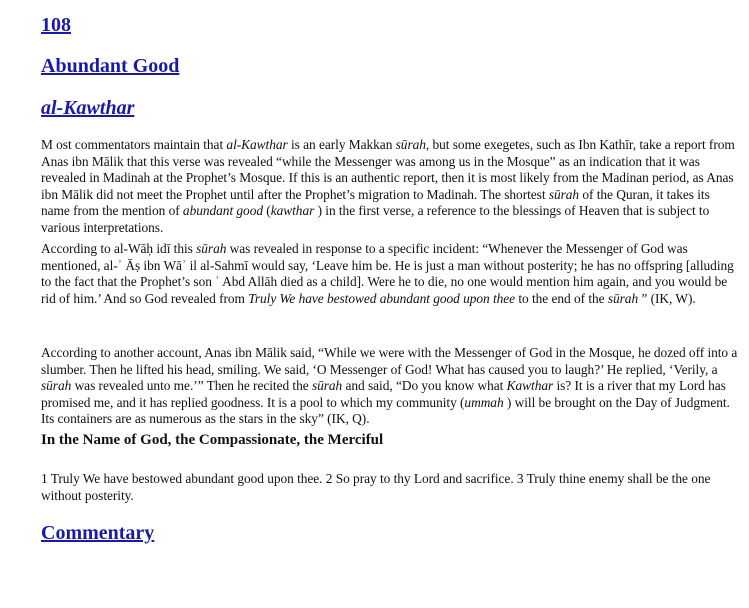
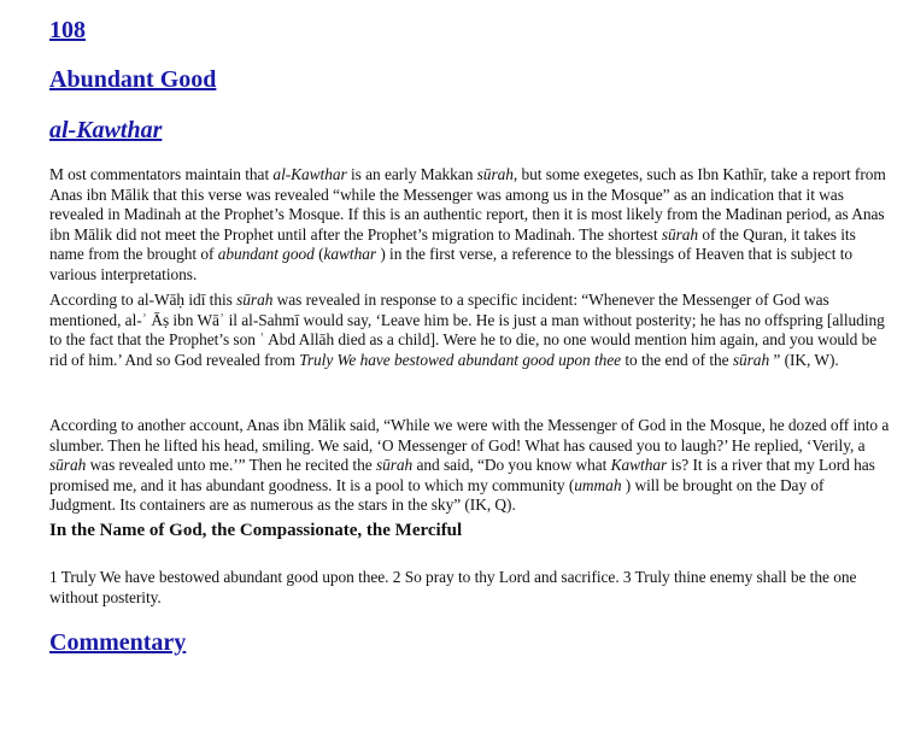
  108
  Abundant Good
  al-Kawthar
- M ost commentators maintain that al-Kawthar is an early Makkan sūrah, but some exegetes, such as Ibn Kathīr, take a report from Anas ibn Mālik that this verse was revealed “while the Messenger was among us in the Mosque” as an indication that it was revealed in Madinah at the Prophet’s Mosque. If this is an authentic report, then it is most likely from the Madinan period, as Anas ibn Mālik did not meet the Prophet until after the Prophet’s migration to Madinah. The shortest sūrah of the Quran, it takes its name from the mention of abundant good (kawthar ) in the first verse, a reference to the blessings of Heaven that is subject to various interpretations.
+ M ost commentators maintain that al-Kawthar is an early Makkan sūrah, but some exegetes, such as Ibn Kathīr, take a report from Anas ibn Mālik that this verse was revealed “while the Messenger was among us in the Mosque” as an indication that it was revealed in Madinah at the Prophet’s Mosque. If this is an authentic report, then it is most likely from the Madinan period, as Anas ibn Mālik did not meet the Prophet until after the Prophet’s migration to Madinah. The shortest sūrah of the Quran, it takes its name from the brought of abundant good (kawthar ) in the first verse, a reference to the blessings of Heaven that is subject to various interpretations.
  According to al-Wāḥ idī this sūrah was revealed in response to a specific incident: “Whenever the Messenger of God was mentioned, al-ʾ Āṣ ibn Wāʾ il al-Sahmī would say, ‘Leave him be. He is just a man without posterity; he has no offspring [alluding to the fact that the Prophet’s son ʿ Abd Allāh died as a child]. Were he to die, no one would mention him again, and you would be rid of him.’ And so God revealed from Truly We have bestowed abundant good upon thee to the end of the sūrah ” (IK, W).
- According to another account, Anas ibn Mālik said, “While we were with the Messenger of God in the Mosque, he dozed off into a slumber. Then he lifted his head, smiling. We said, ‘O Messenger of God! What has caused you to laugh?’ He replied, ‘Verily, a sūrah was revealed unto me.’” Then he recited the sūrah and said, “Do you know what Kawthar is? It is a river that my Lord has promised me, and it has replied goodness. It is a pool to which my community (ummah ) will be brought on the Day of Judgment. Its containers are as numerous as the stars in the sky” (IK, Q).
+ According to another account, Anas ibn Mālik said, “While we were with the Messenger of God in the Mosque, he dozed off into a slumber. Then he lifted his head, smiling. We said, ‘O Messenger of God! What has caused you to laugh?’ He replied, ‘Verily, a sūrah was revealed unto me.’” Then he recited the sūrah and said, “Do you know what Kawthar is? It is a river that my Lord has promised me, and it has abundant goodness. It is a pool to which my community (ummah ) will be brought on the Day of Judgment. Its containers are as numerous as the stars in the sky” (IK, Q).
  In the Name of God, the Compassionate, the Merciful
  1 Truly We have bestowed abundant good upon thee. 2 So pray to thy Lord and sacrifice. 3 Truly thine enemy shall be the one without posterity.
  Commentary
